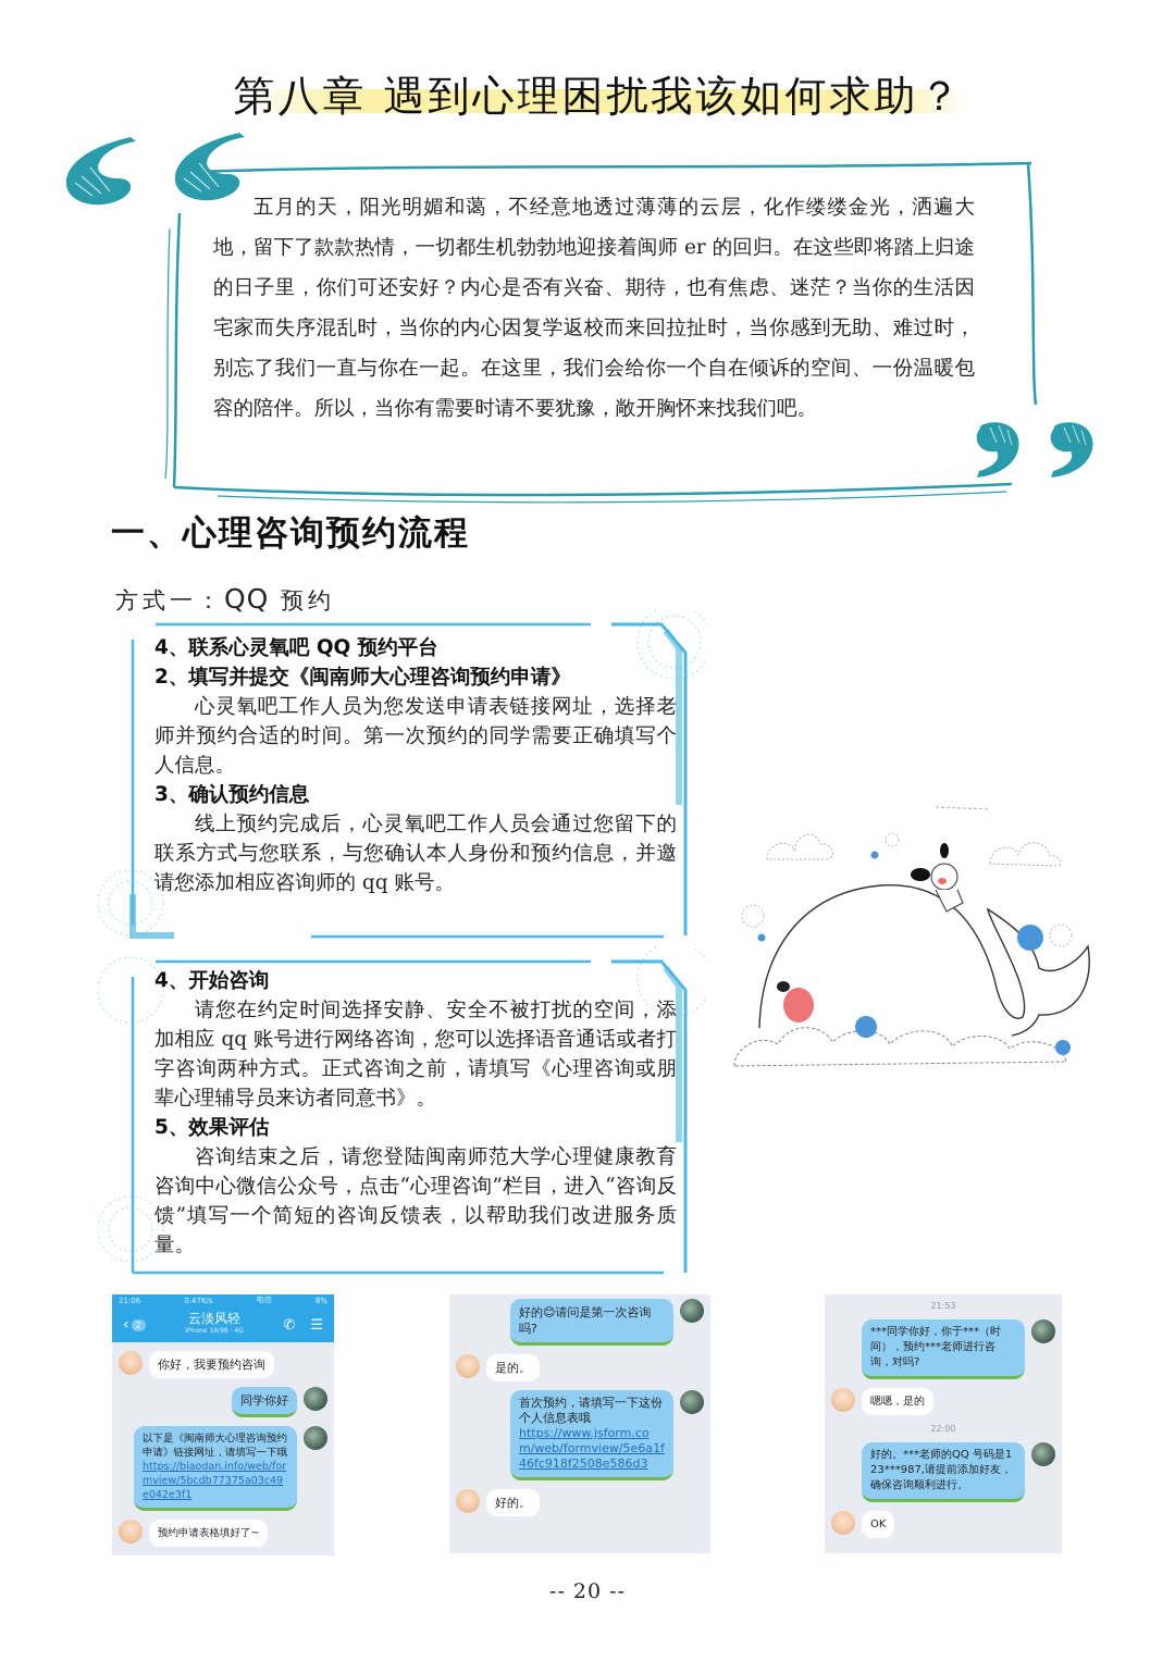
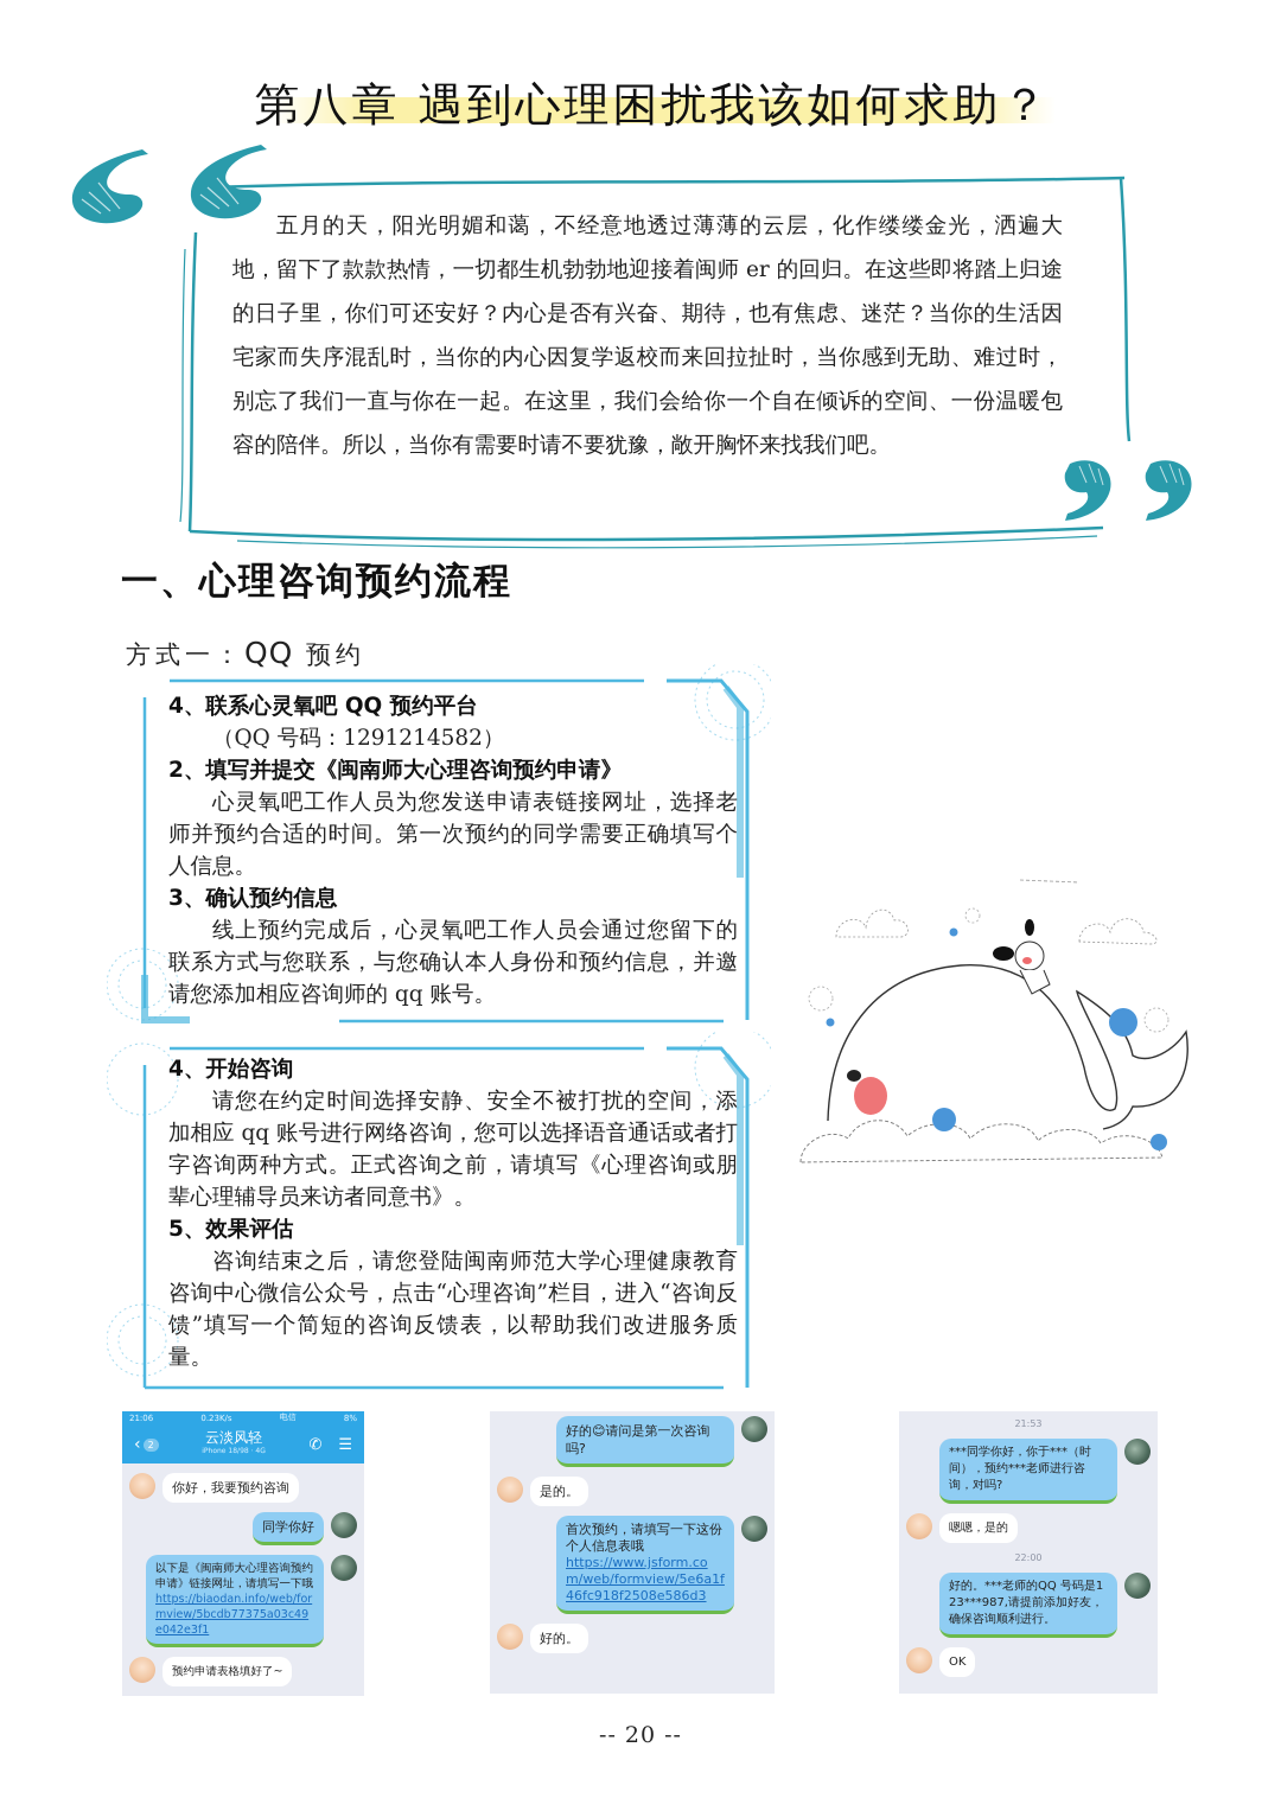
  第八章 遇到心理困扰我该如何求助？
  五月的天，阳光明媚和蔼，不经意地透过薄薄的云层，化作缕缕金光，洒遍大地，留下了款款热情，一切都生机勃勃地迎接着闽师 er 的回归。在这些即将踏上归途的日子里，你们可还安好？内心是否有兴奋、期待，也有焦虑、迷茫？当你的生活因宅家而失序混乱时，当你的内心因复学返校而来回拉扯时，当你感到无助、难过时，别忘了我们一直与你在一起。在这里，我们会给你一个自在倾诉的空间、一份温暖包容的陪伴。所以，当你有需要时请不要犹豫，敞开胸怀来找我们吧。
  一、心理咨询预约流程
  方式一：QQ 预约
  4、联系心灵氧吧 QQ 预约平台
+ （QQ 号码：1291214582）
  2、填写并提交《闽南师大心理咨询预约申请》
  心灵氧吧工作人员为您发送申请表链接网址，选择老师并预约合适的时间。第一次预约的同学需要正确填写个人信息。
  3、确认预约信息
  线上预约完成后，心灵氧吧工作人员会通过您留下的联系方式与您联系，与您确认本人身份和预约信息，并邀请您添加相应咨询师的 qq 账号。
  4、开始咨询
  请您在约定时间选择安静、安全不被打扰的空间，添加相应 qq 账号进行网络咨询，您可以选择语音通话或者打字咨询两种方式。正式咨询之前，请填写《心理咨询或朋辈心理辅导员来访者同意书》。
  5、效果评估
  咨询结束之后，请您登陆闽南师范大学心理健康教育咨询中心微信公众号，点击“心理咨询”栏目，进入“咨询反馈”填写一个简短的咨询反馈表，以帮助我们改进服务质量。
  21:06
- 0.47K/s
+ 0.23K/s
  电信
  8%
  ‹
  2
  云淡风轻
  ✆
  ☰
  你好，我要预约咨询
  同学你好
  以下是《闽南师大心理咨询预约申请》链接网址，请填写一下哦
  https://biaodan.info/web/formview/5bcdb77375a03c49e042e3f1
  预约申请表格填好了~
  好的😊请问是第一次咨询吗?
  是的。
  首次预约，请填写一下这份个人信息表哦
  https://www.jsform.com/web/formview/5e6a1f46fc918f2508e586d3
  好的。
  21:53
  ***同学你好，你于***（时间），预约***老师进行咨询，对吗?
  嗯嗯，是的
  22:00
  好的。***老师的QQ 号码是123***987,请提前添加好友，确保咨询顺利进行。
  OK
  -- 20 --
